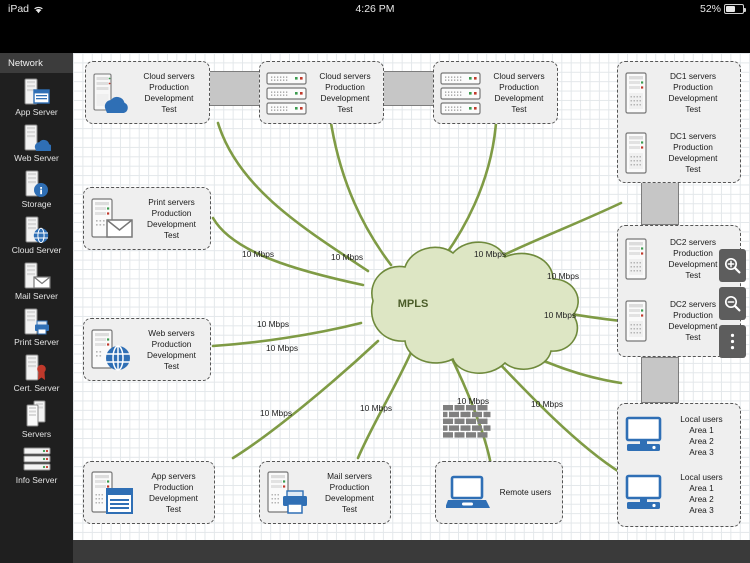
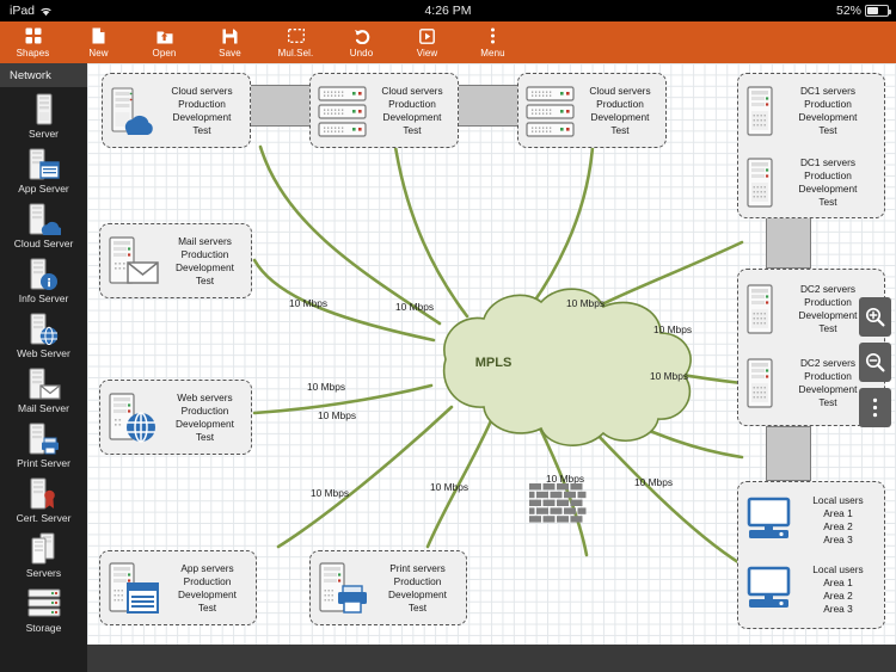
  iPad
  4:26 PM
  52%
+ Shapes
+ New
+ Open
+ Save
+ Mul.Sel.
+ Undo
+ View
+ Menu
  Network
+ Server
  App Server
- Web Server
+ Cloud Server
- Storage
+ Info Server
- Cloud Server
+ Web Server
  Mail Server
  Print Server
  Cert. Server
  Servers
- Info Server
+ Storage
  10 Mbps
  10 Mbps
  10 Mbps
  10 Mbps
  10 Mbps
  10 Mbps
  10 Mbps
  10 Mbps
  10 Mbps
  10 Mbps
  10 Mbps
  MPLS
  Cloud servers
  Production
  Development
  Test
  Cloud servers
  Production
  Development
  Test
  Cloud servers
  Production
  Development
  Test
  DC1 servers
  Production
  Development
  Test
  DC1 servers
  Production
  Development
  Test
  DC2 servers
  Production
  Development
  Test
  DC2 servers
  Production
  Development
  Test
  Local users
  Area 1
  Area 2
  Area 3
  Local users
  Area 1
  Area 2
  Area 3
- Print servers
+ Mail servers
  Production
  Development
  Test
  Web servers
  Production
  Development
  Test
  App servers
  Production
  Development
  Test
- Mail servers
+ Print servers
  Production
  Development
  Test
- Remote users
